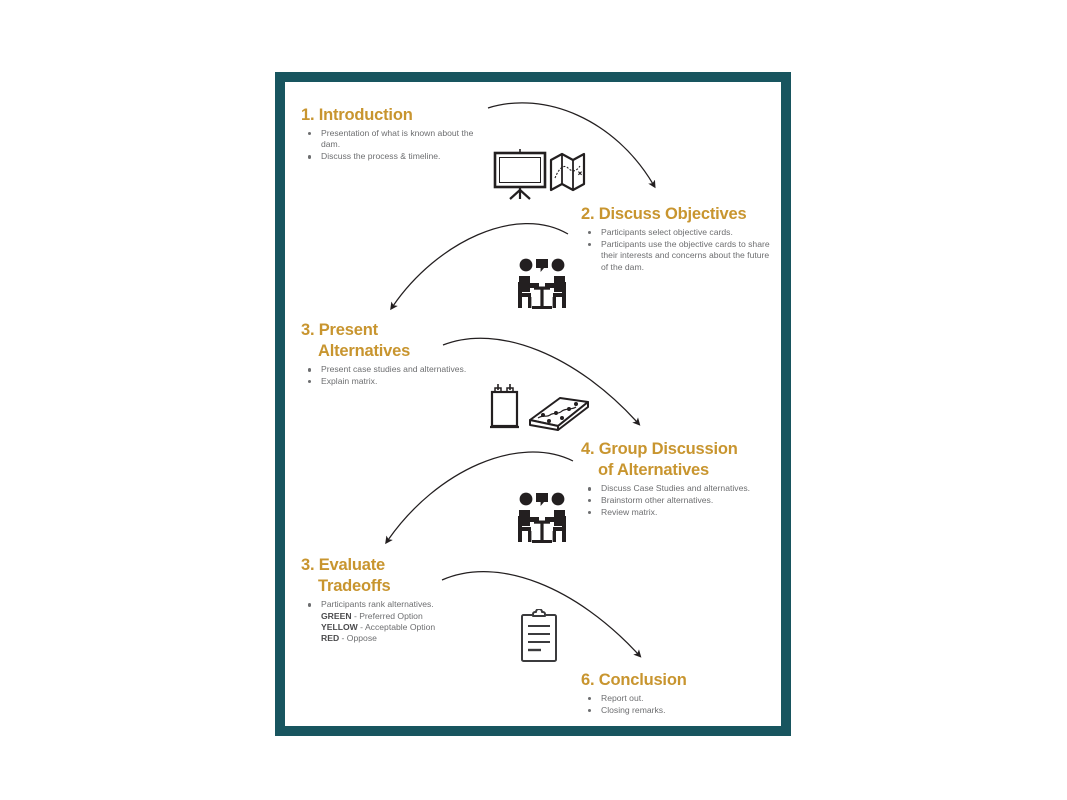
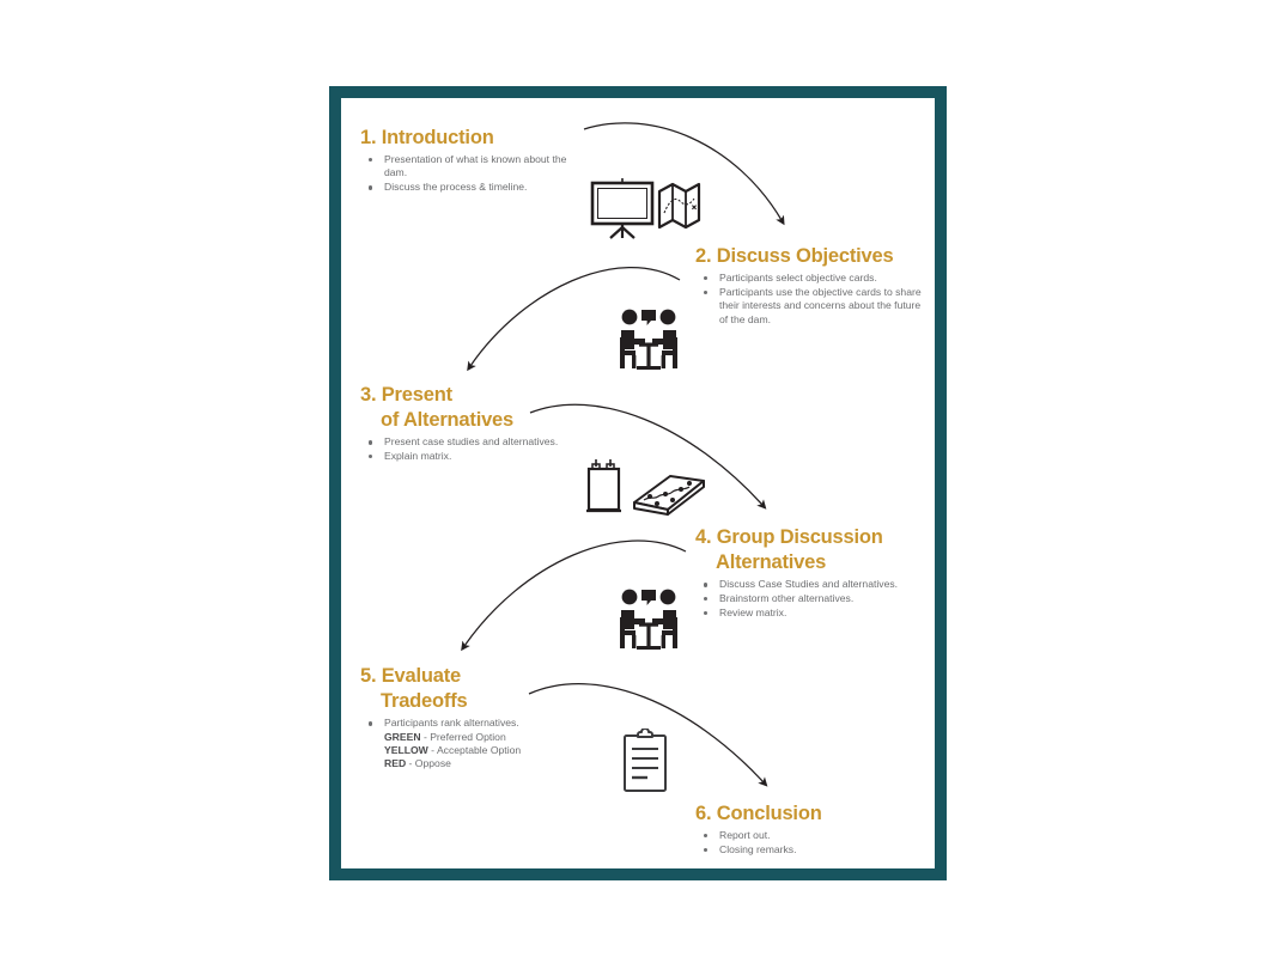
  1. Introduction
  Presentation of what is known about the dam.
  Discuss the process & timeline.
  2. Discuss Objectives
  Participants select objective cards.
  Participants use the objective cards to share their interests and concerns about the future of the dam.
  3. Present
- Alternatives
+ of Alternatives
  Present case studies and alternatives.
  Explain matrix.
  4. Group Discussion
- of Alternatives
+ Alternatives
  Discuss Case Studies and alternatives.
  Brainstorm other alternatives.
  Review matrix.
- 3. Evaluate
+ 5. Evaluate
  Tradeoffs
  Participants rank alternatives.
  GREEN - Preferred Option
  YELLOW - Acceptable Option
  RED - Oppose
  6. Conclusion
  Report out.
  Closing remarks.
